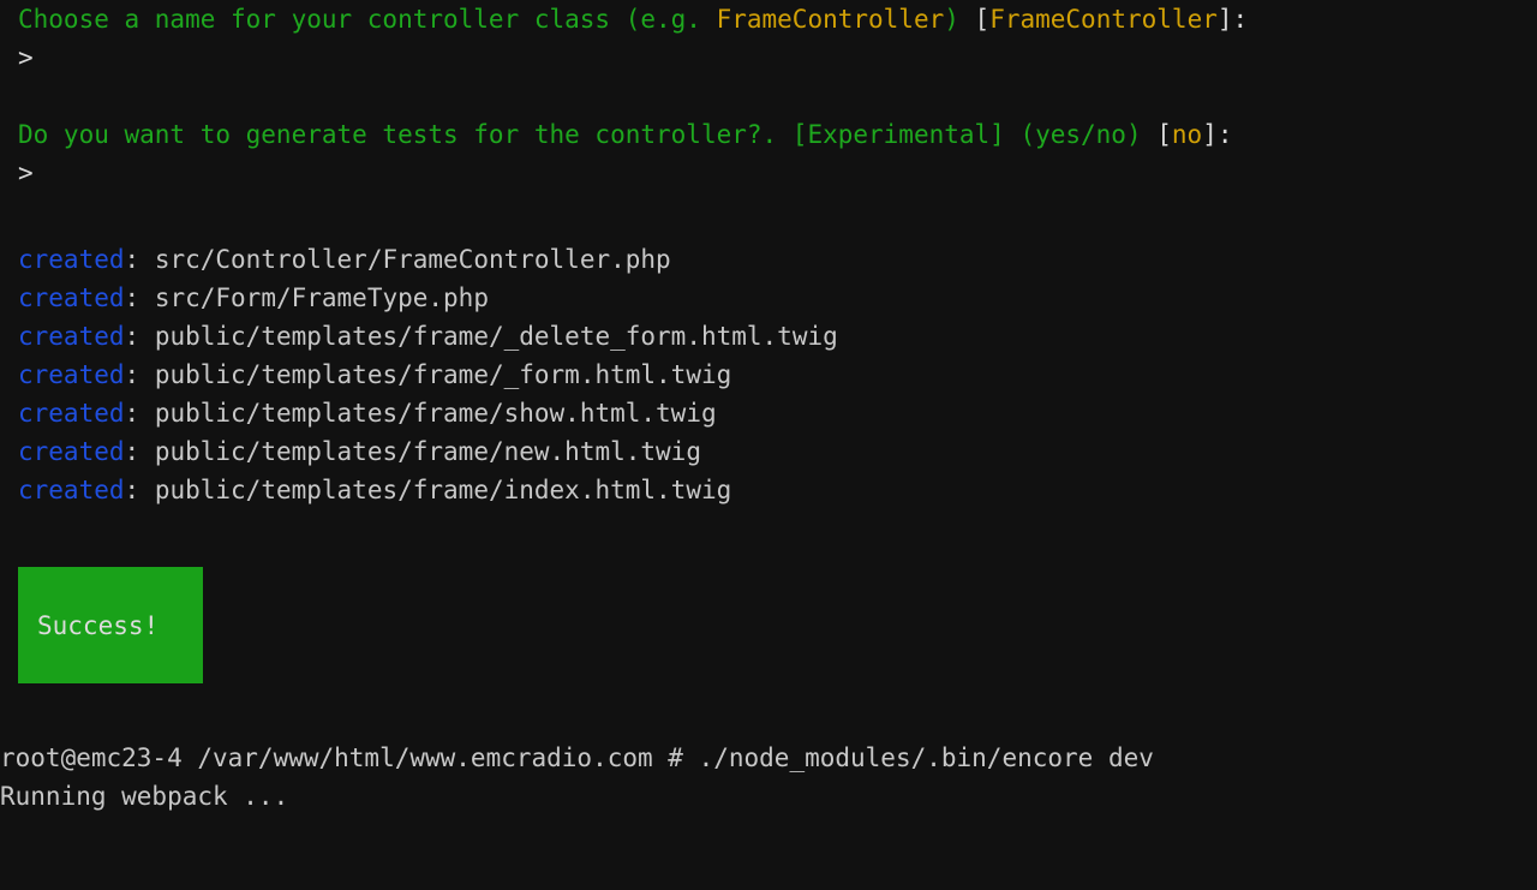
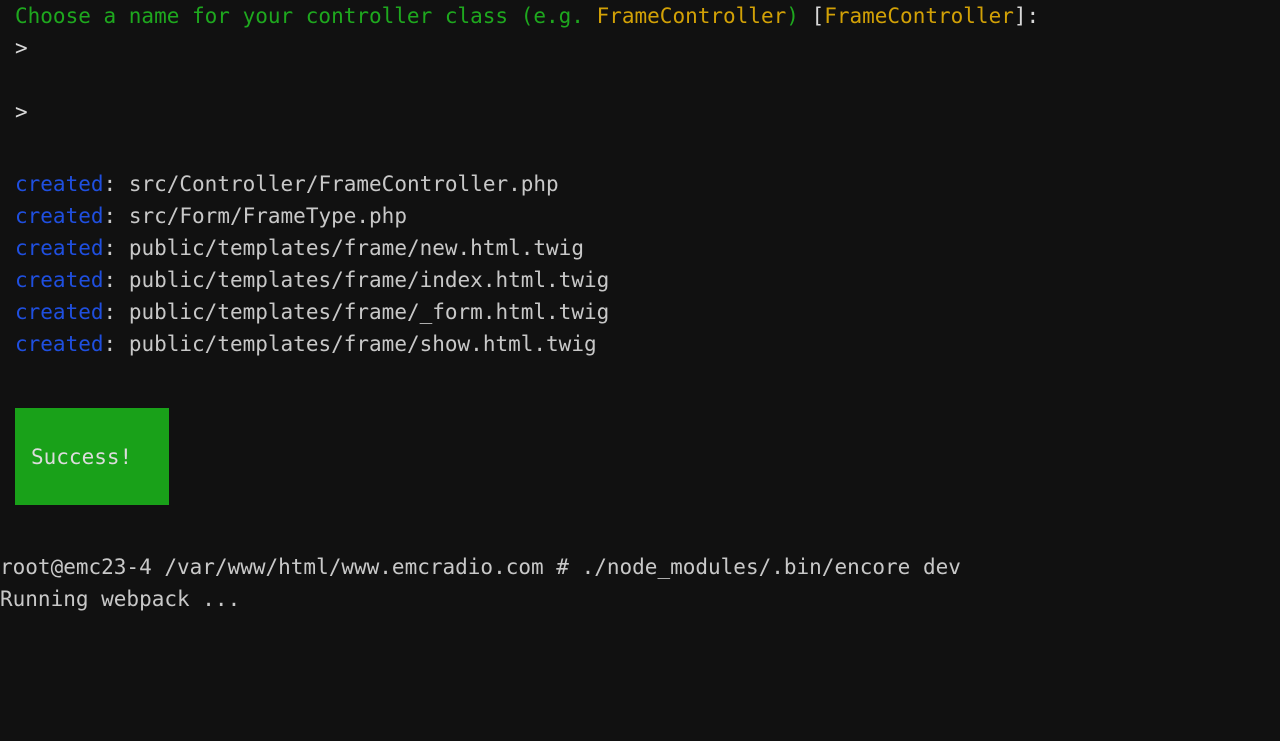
  Choose a name for your controller class (e.g. FrameController) [FrameController]:
  >
- Do you want to generate tests for the controller?. [Experimental] (yes/no) [no]:
  >
  created: src/Controller/FrameController.php
  created: src/Form/FrameType.php
- created: public/templates/frame/_delete_form.html.twig
- created: public/templates/frame/_form.html.twig
+ created: public/templates/frame/new.html.twig
- created: public/templates/frame/show.html.twig
+ created: public/templates/frame/index.html.twig
- created: public/templates/frame/new.html.twig
+ created: public/templates/frame/_form.html.twig
- created: public/templates/frame/index.html.twig
+ created: public/templates/frame/show.html.twig
  Success!
  root@emc23-4 /var/www/html/www.emcradio.com # ./node_modules/.bin/encore dev
  Running webpack ...
